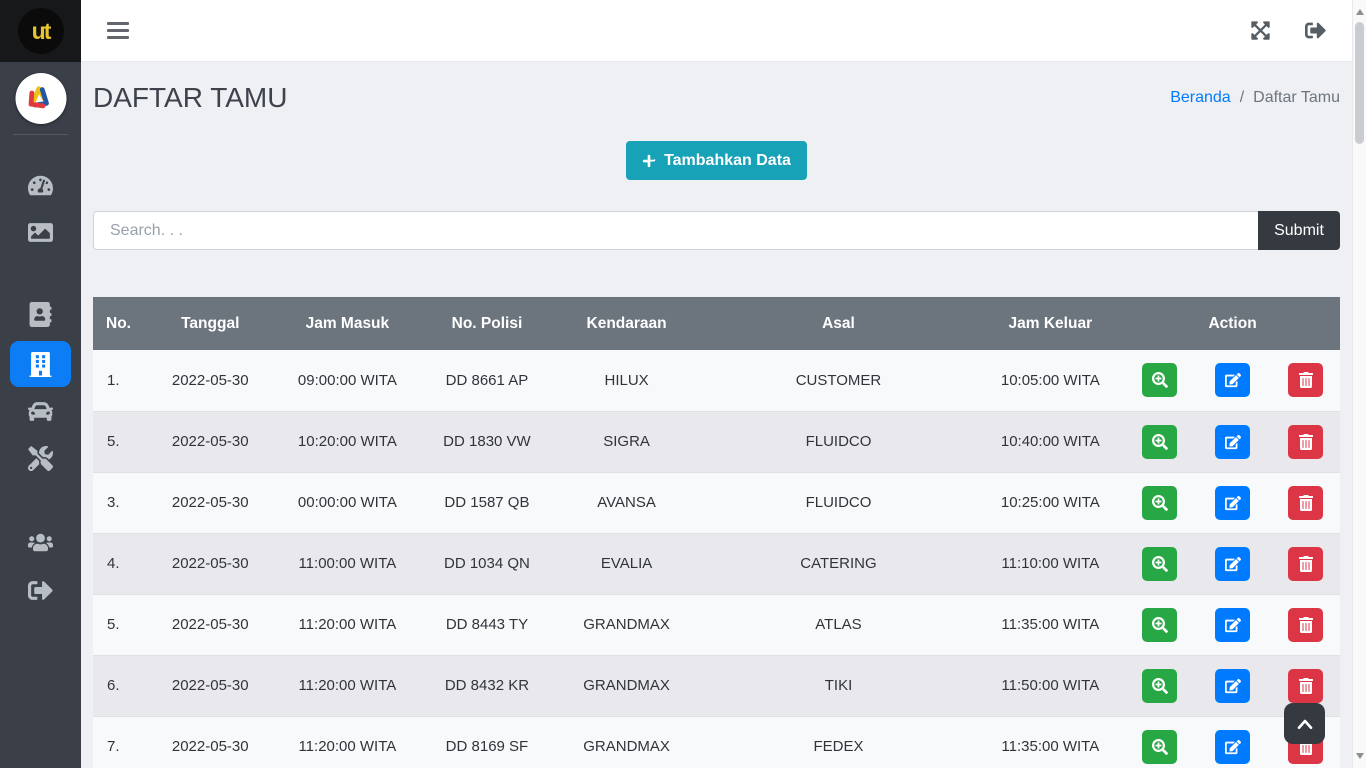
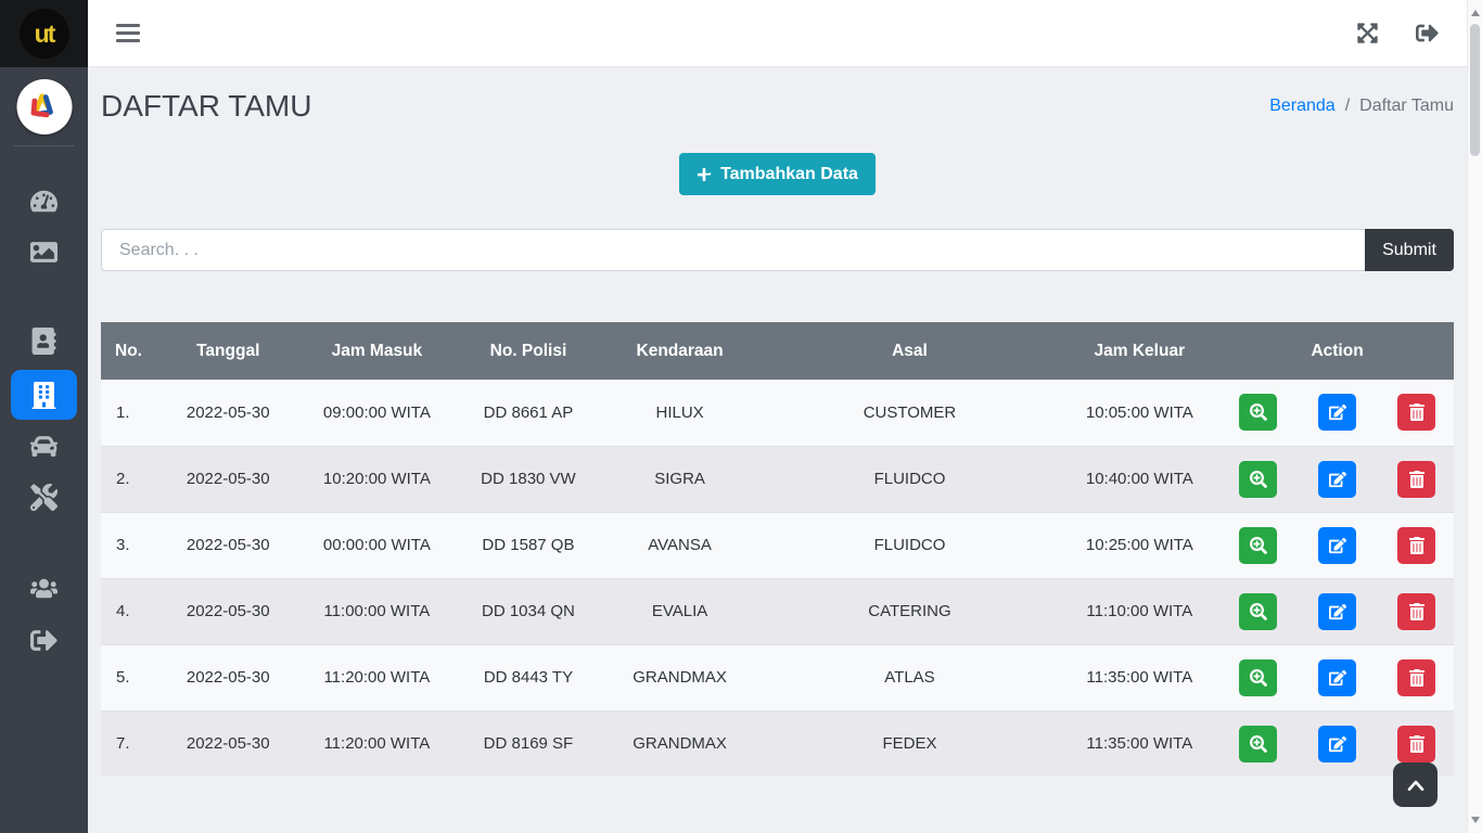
  ut
  DAFTAR TAMU
  Beranda
  /
  Daftar Tamu
  Tambahkan Data
  Search. . .
  Submit
  No.	Tanggal	Jam Masuk	No. Polisi	Kendaraan	Asal	Jam Keluar	Action
  1.	2022-05-30	09:00:00 WITA	DD 8661 AP	HILUX	CUSTOMER	10:05:00 WITA
- 5.	2022-05-30	10:20:00 WITA	DD 1830 VW	SIGRA	FLUIDCO	10:40:00 WITA
+ 2.	2022-05-30	10:20:00 WITA	DD 1830 VW	SIGRA	FLUIDCO	10:40:00 WITA
  3.	2022-05-30	00:00:00 WITA	DD 1587 QB	AVANSA	FLUIDCO	10:25:00 WITA
  4.	2022-05-30	11:00:00 WITA	DD 1034 QN	EVALIA	CATERING	11:10:00 WITA
  5.	2022-05-30	11:20:00 WITA	DD 8443 TY	GRANDMAX	ATLAS	11:35:00 WITA
- 6.	2022-05-30	11:20:00 WITA	DD 8432 KR	GRANDMAX	TIKI	11:50:00 WITA
  7.	2022-05-30	11:20:00 WITA	DD 8169 SF	GRANDMAX	FEDEX	11:35:00 WITA
